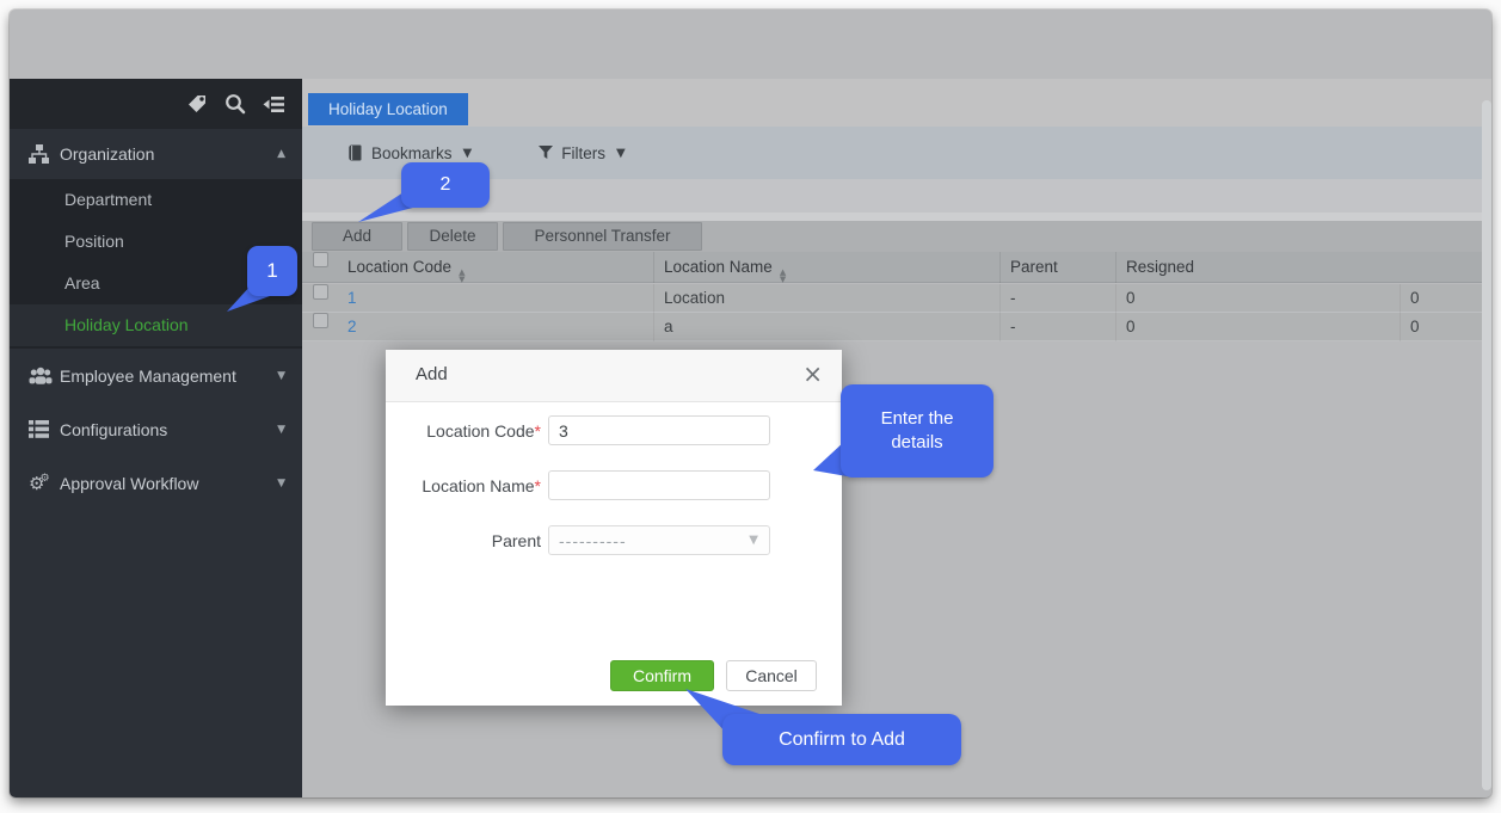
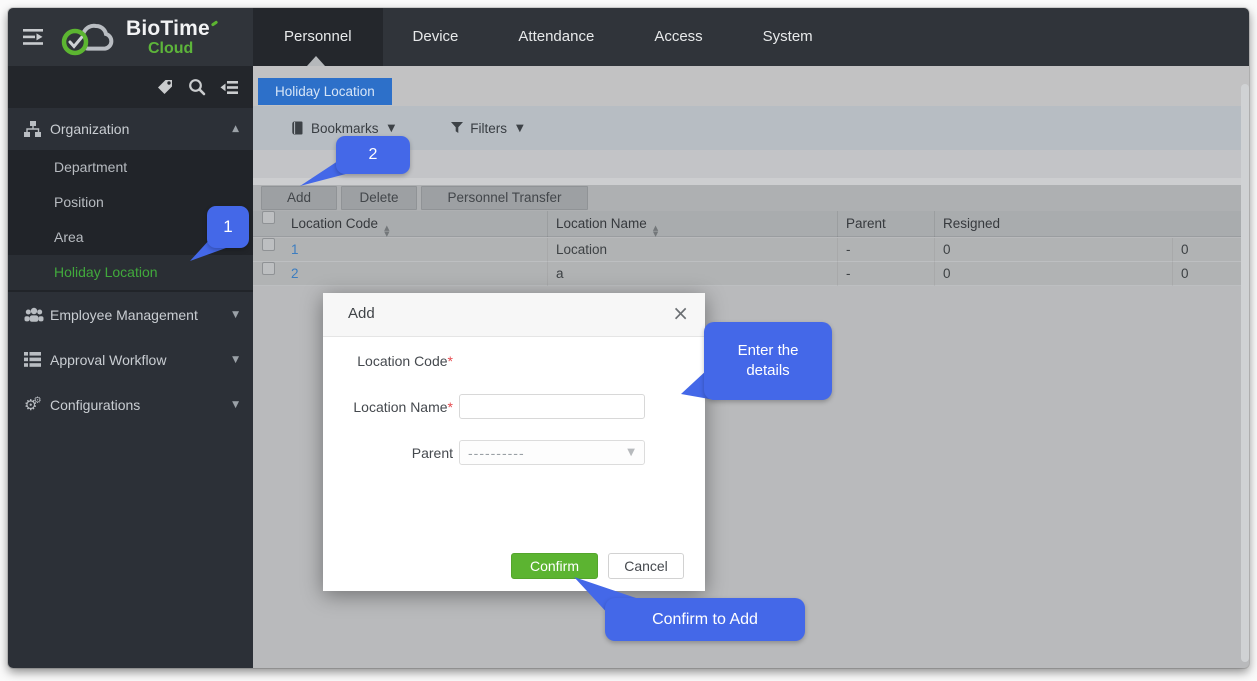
+ BioTime
+ Cloud
+ Personnel
+ Device
+ Attendance
+ Access
+ System
  Organization
  ▲
  Department
  Position
  Area
  Holiday Location
  Employee Management
  ▼
- Configurations
+ Approval Workflow
  ▼
  ⚙
  ⚙
- Approval Workflow
+ Configurations
  ▼
  Holiday Location
  Bookmarks
  ▼
  Filters
  ▼
  Add
  Delete
  Personnel Transfer
  Location Code
  ▲
  ▼
  Location Name
  ▲
  ▼
  Parent
  Resigned
  1
  Location
  -
  0
  0
  2
  a
  -
  0
  0
  Add
  ×
  Location Code*
- 3
  Location Name*
  Parent
  ----------
  ▼
  Confirm
  Cancel
  1
  2
  Enter the details
  Confirm to Add
